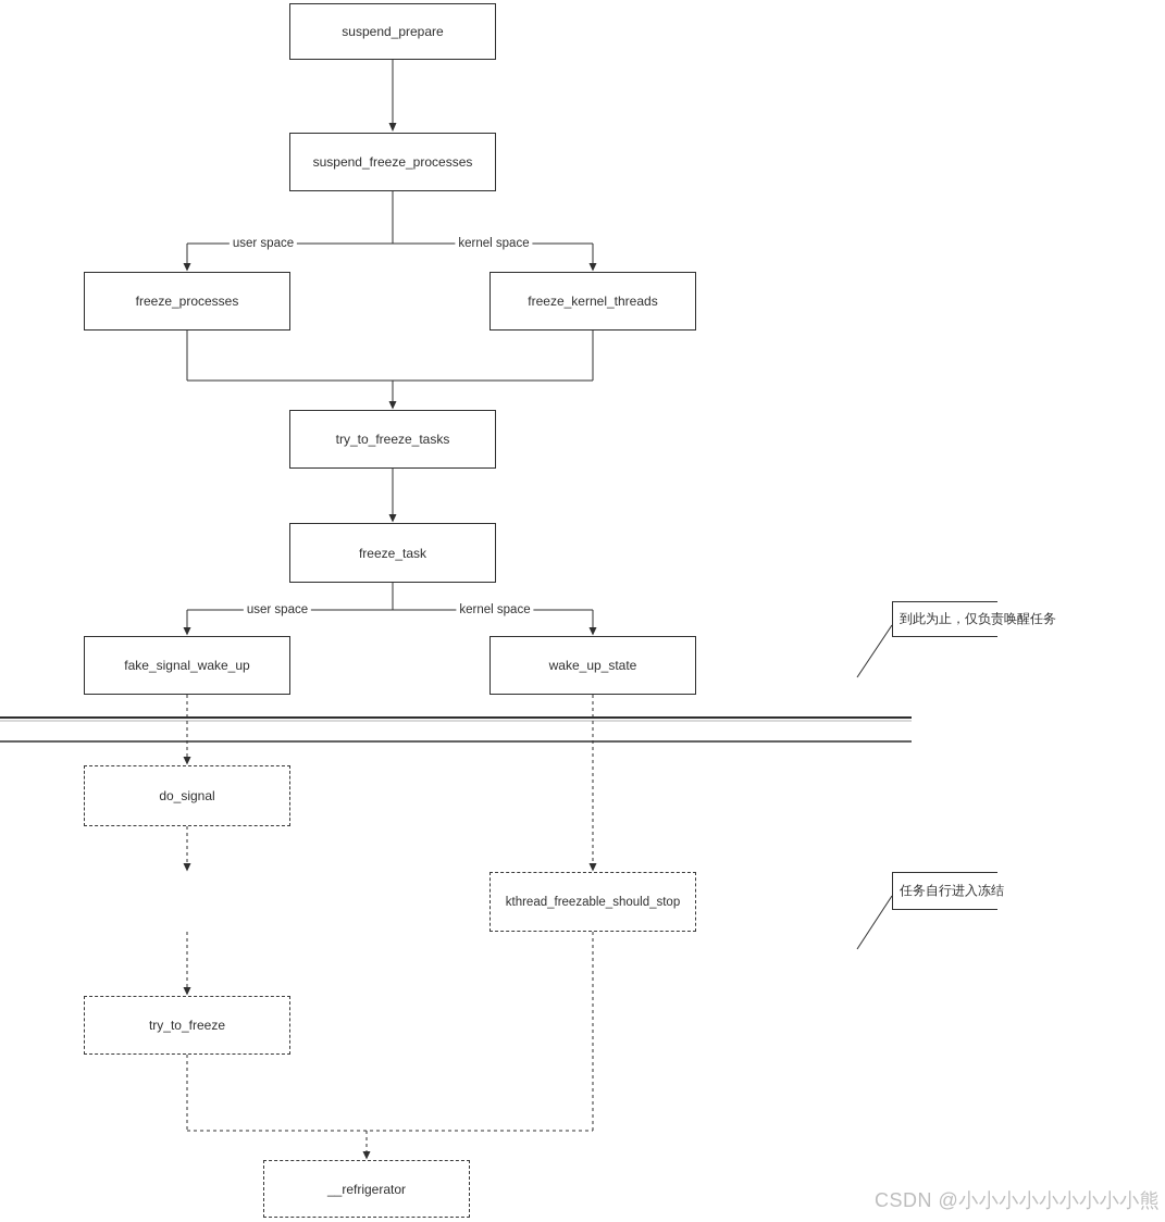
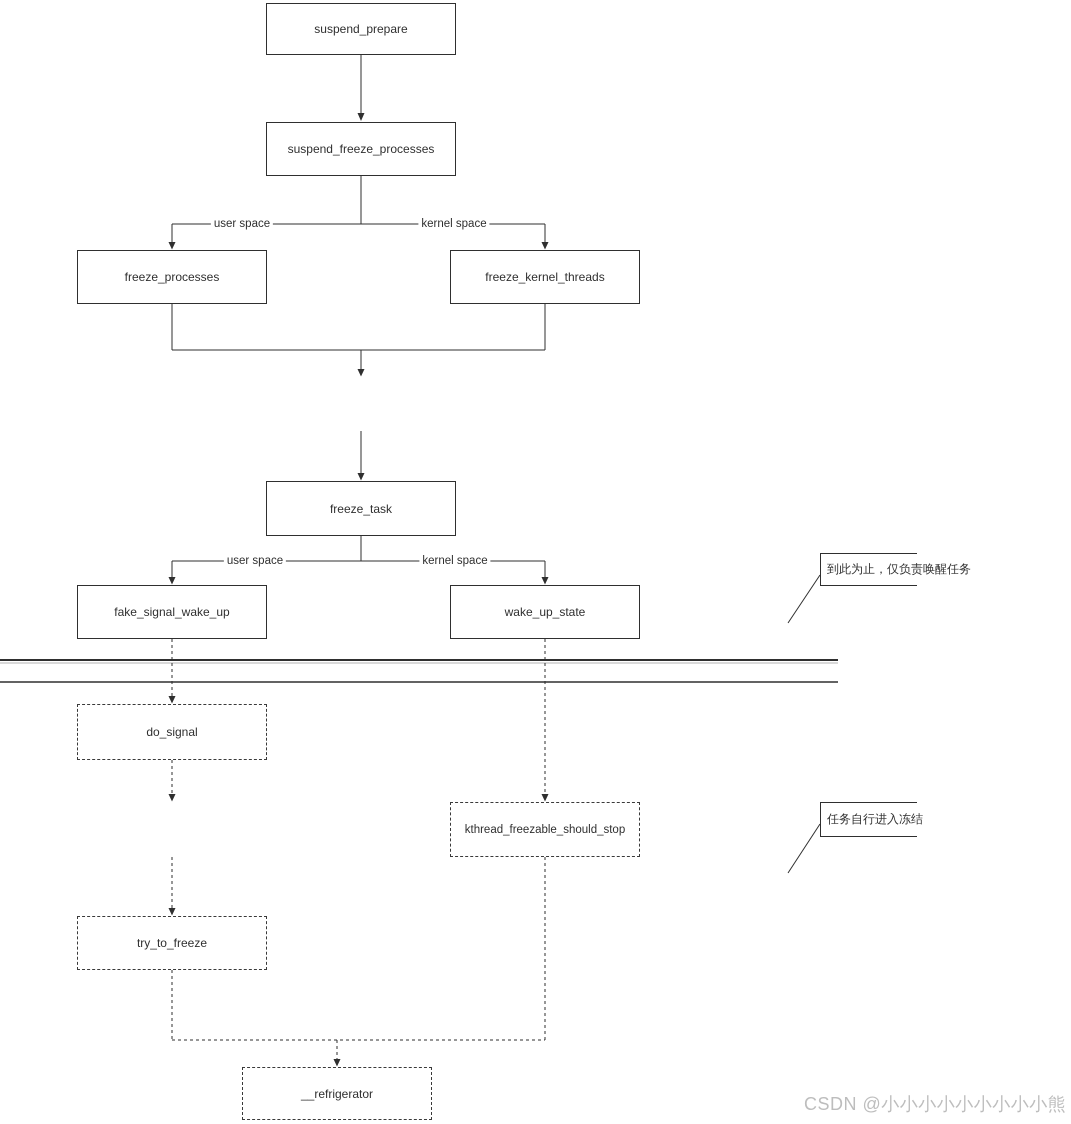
  suspend_prepare
  suspend_freeze_processes
  freeze_processes
  freeze_kernel_threads
- try_to_freeze_tasks
  freeze_task
  fake_signal_wake_up
  wake_up_state
  do_signal
  kthread_freezable_should_stop
  try_to_freeze
  __refrigerator
  user space
  kernel space
  user space
  kernel space
  到此为止，仅负责唤醒任务
  任务自行进入冻结
  CSDN @小小小小小小小小小熊
